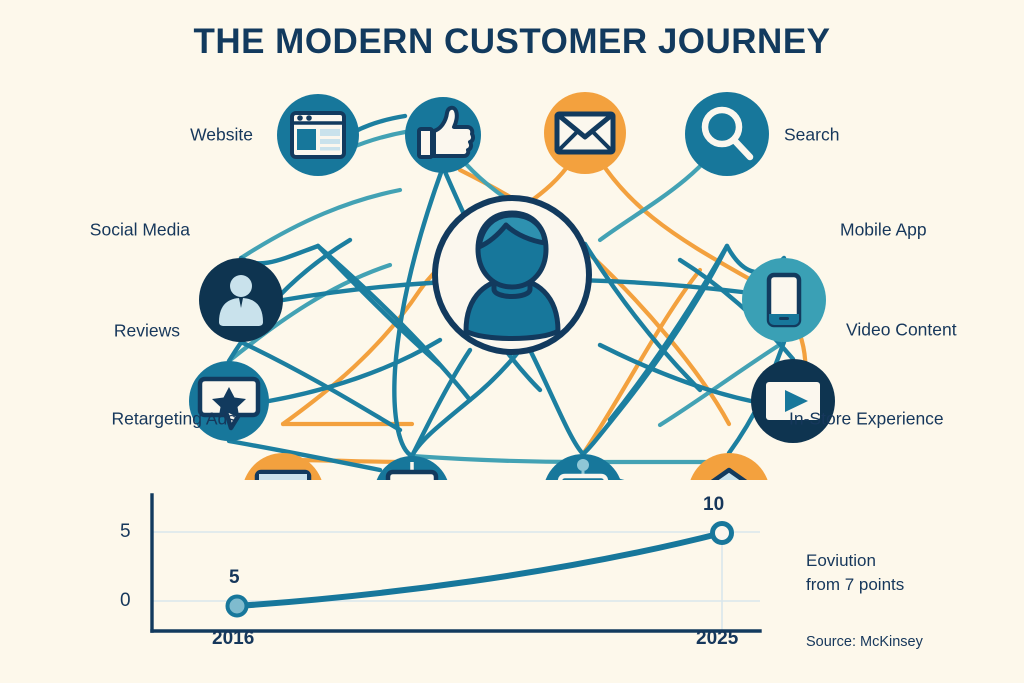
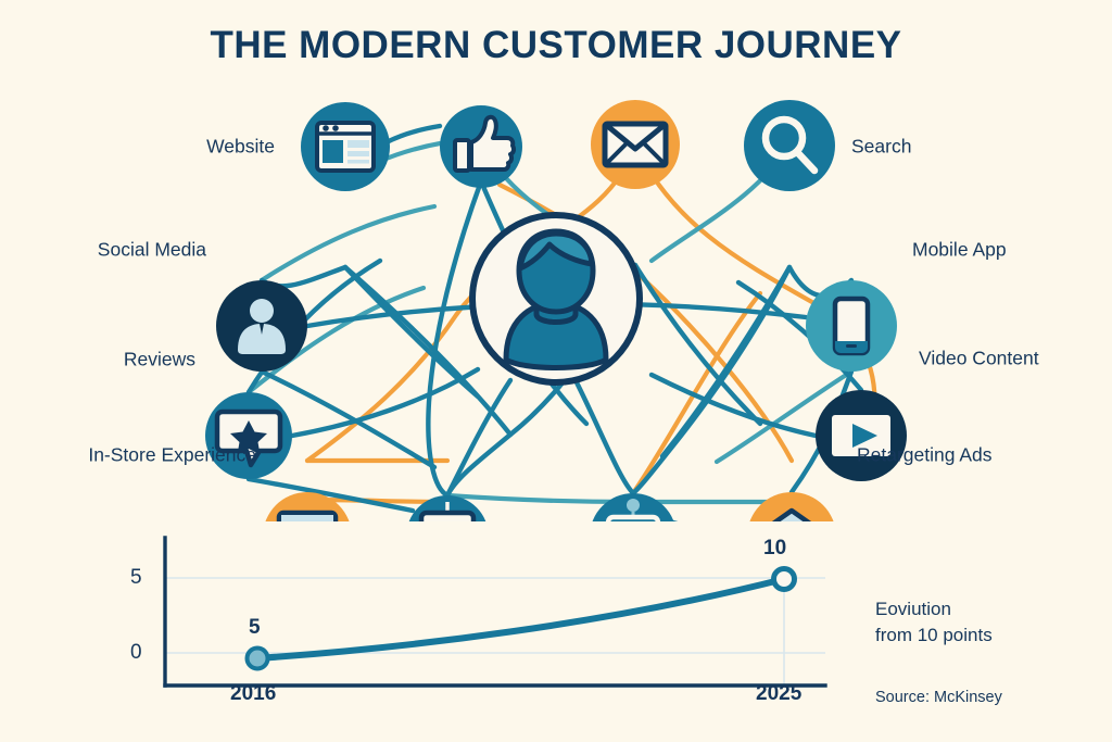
  THE MODERN CUSTOMER JOURNEY
  Website
  Social Media
  Reviews
- Retargeting Ads
+ In-Store Experience
  Search
  Mobile App
  Video Content
- In-Store Experience
+ Retargeting Ads
  5
  0
  5
  10
  2016
  2025
  Eoviution
- from 7 points
+ from 10 points
  Source: McKinsey
